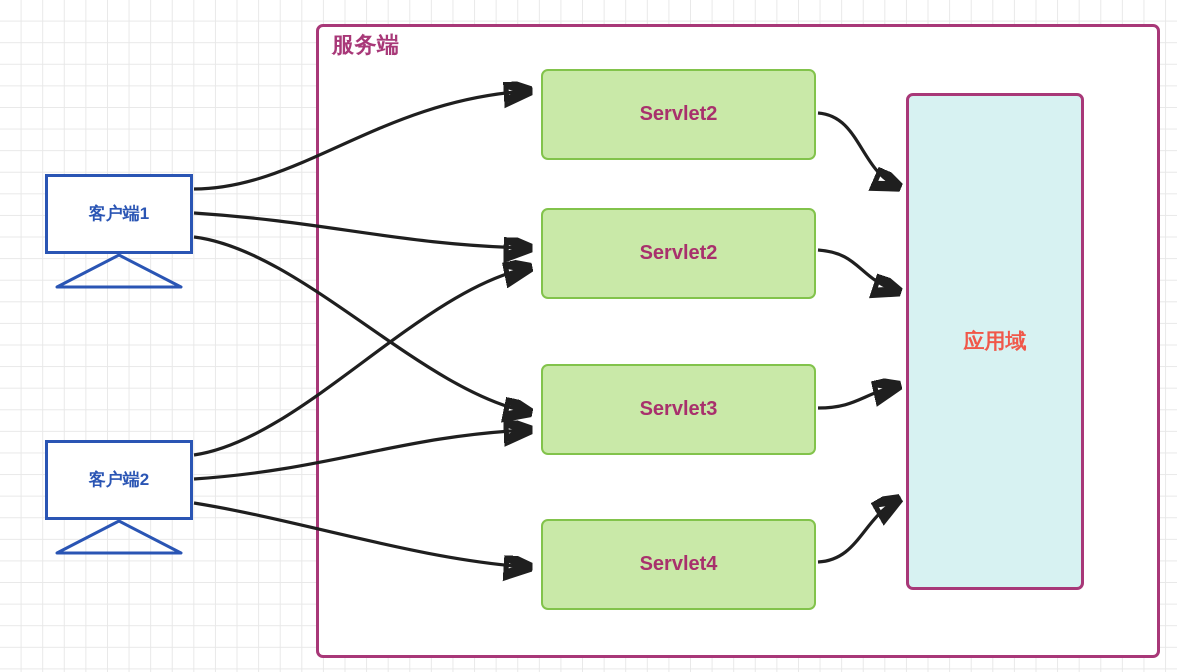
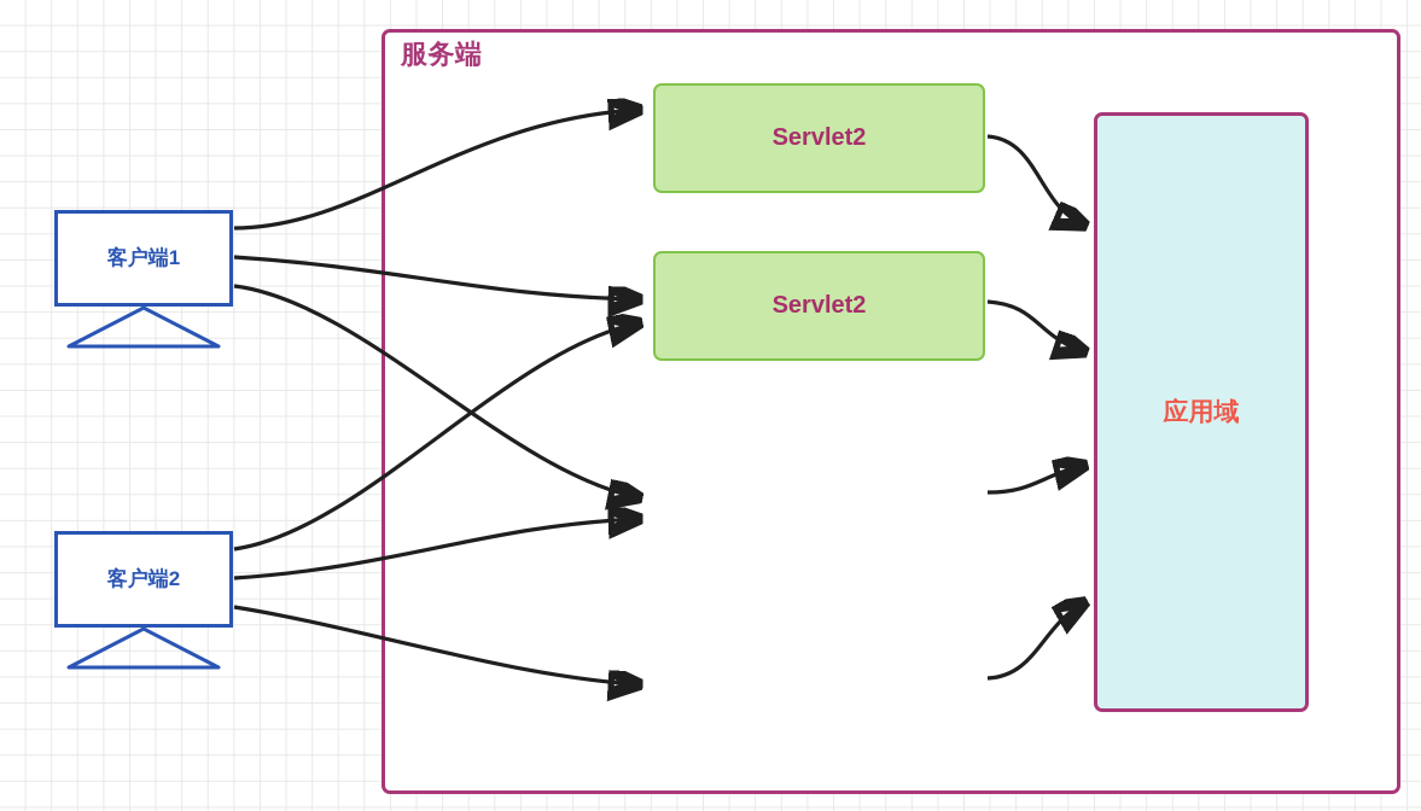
  服务端
  客户端1
  客户端2
  Servlet2
  Servlet2
- Servlet3
- Servlet4
  应用域
